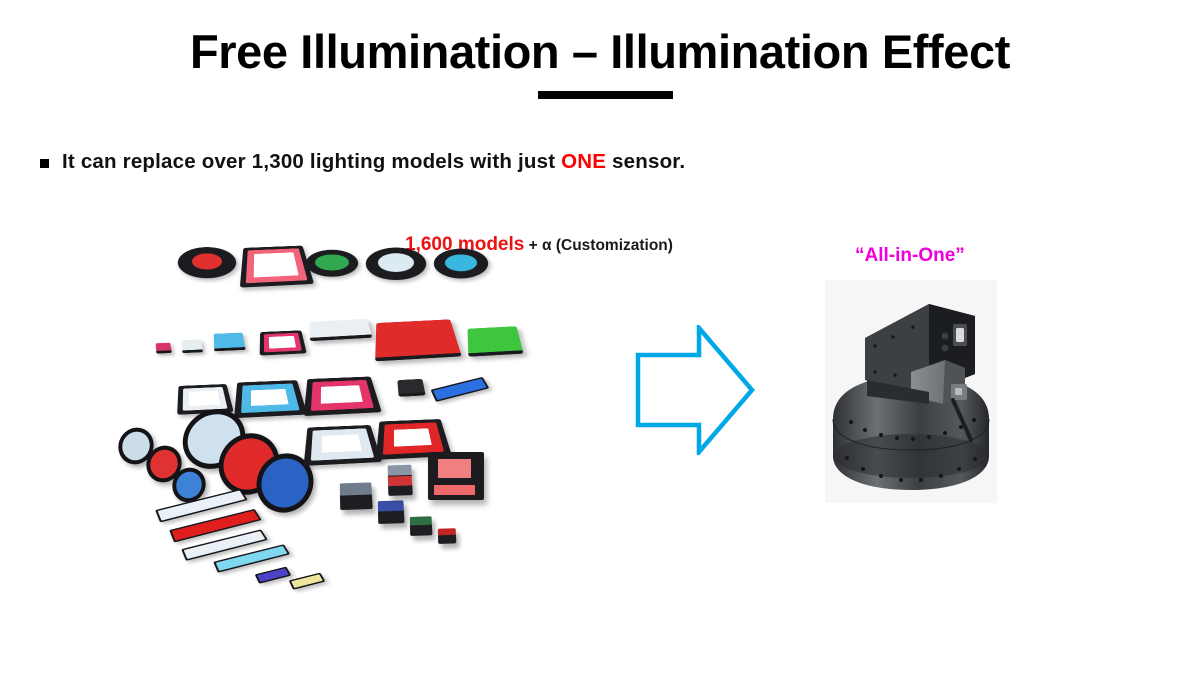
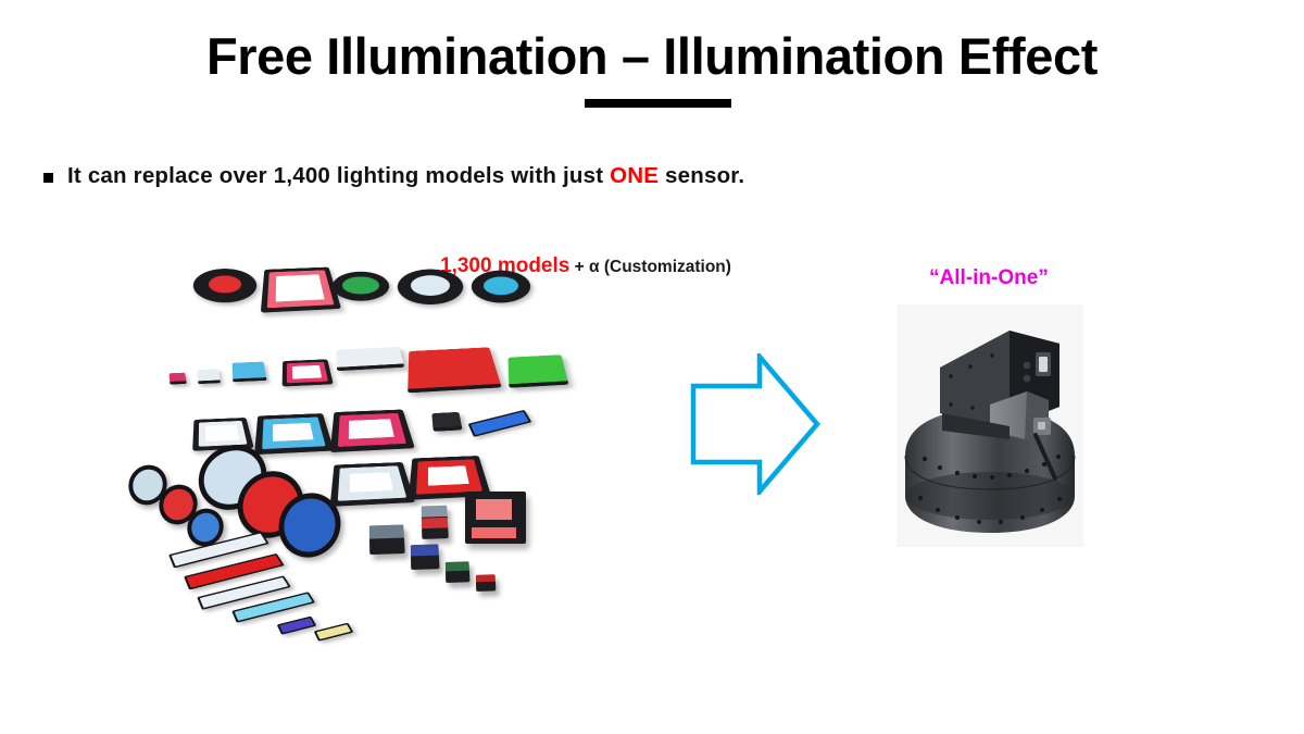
  Free Illumination – Illumination Effect
- It can replace over 1,300 lighting models with just ONE sensor.
+ It can replace over 1,400 lighting models with just ONE sensor.
- 1,600 models + α (Customization)
+ 1,300 models + α (Customization)
  “All-in-One”
